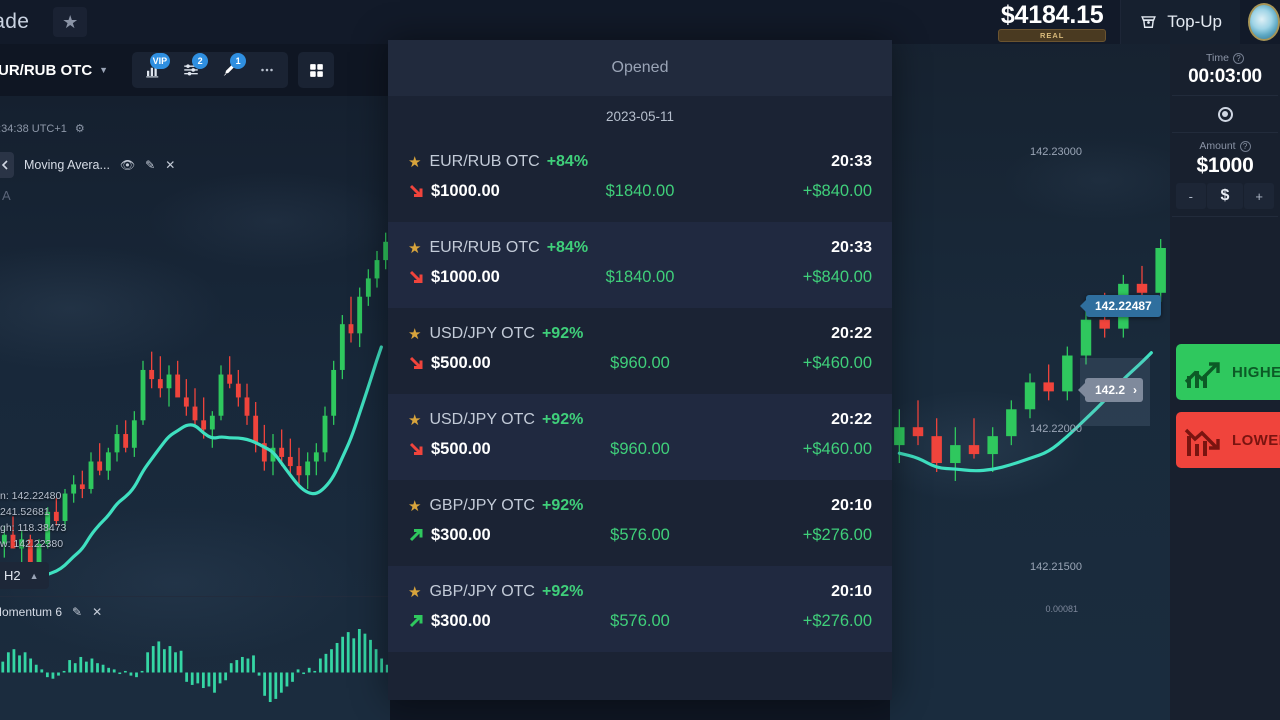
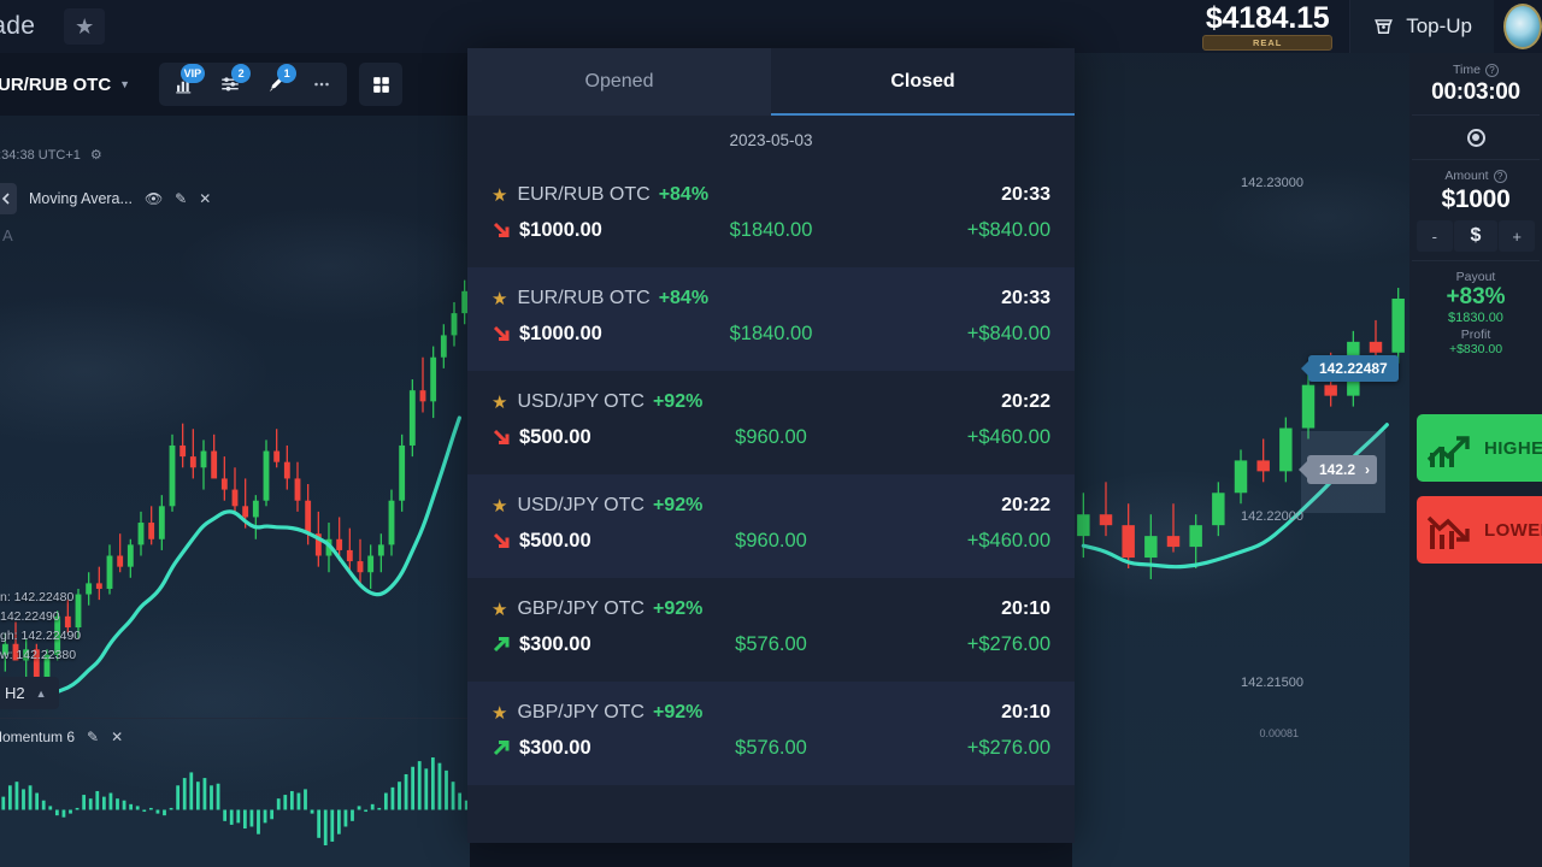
  ★
  $4184.15
  REAL
  Top-Up
  UR/RUB OTC
  ▼
  VIP
  2
  1
  34:38 UTC+1
  ⚙
  Moving Avera...
  👁
  ✎
  ✕
  A
  n: 142.22480
- 241.52681
+ 142.22490
- gh: 118.38473
+ gh: 142.22490
  w: 142.22380
  H2
  ▲
  omentum 6
  ✎
  ✕
  142.23000
  142.22000
  142.21500
  142.22487
  142.2
  ›
  0.00081
  Time
  ?
  00:03:00
  Amount
  ?
  $1000
  -
  $
  +
+ Payout
+ +83%
+ $1830.00
+ Profit
+ +$830.00
  HIGHE
  LOWE
  Opened
+ Closed
- 2023-05-11
+ 2023-05-03
  ★
  EUR/RUB OTC
  +84%
  20:33
  $1000.00
  $1840.00
  +$840.00
  ★
  EUR/RUB OTC
  +84%
  20:33
  $1000.00
  $1840.00
  +$840.00
  ★
  USD/JPY OTC
  +92%
  20:22
  $500.00
  $960.00
  +$460.00
  ★
  USD/JPY OTC
  +92%
  20:22
  $500.00
  $960.00
  +$460.00
  ★
  GBP/JPY OTC
  +92%
  20:10
  $300.00
  $576.00
  +$276.00
  ★
  GBP/JPY OTC
  +92%
  20:10
  $300.00
  $576.00
  +$276.00
